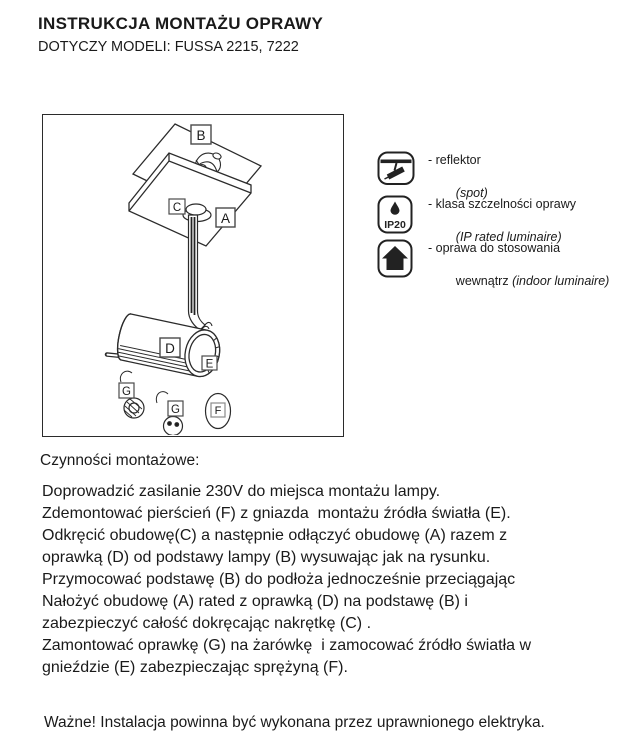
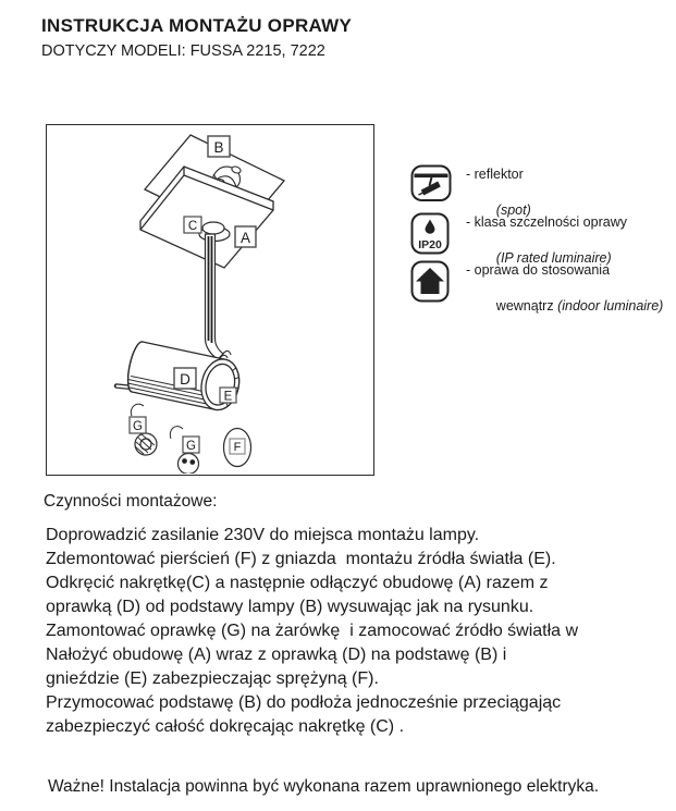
  INSTRUKCJA MONTAŻU OPRAWY
  DOTYCZY MODELI: FUSSA 2215, 7222
  B
  A
  C
  D
  E
  G
  G
  F
  - reflektor
  (spot)
  IP20
  - klasa szczelności oprawy
  (IP rated luminaire)
  - oprawa do stosowania
  wewnątrz (indoor luminaire)
  Czynności montażowe:
  Doprowadzić zasilanie 230V do miejsca montażu lampy.
  Zdemontować pierścień (F) z gniazda montażu źródła światła (E).
- Odkręcić obudowę(C) a następnie odłączyć obudowę (A) razem z
+ Odkręcić nakrętkę(C) a następnie odłączyć obudowę (A) razem z
  oprawką (D) od podstawy lampy (B) wysuwając jak na rysunku.
- Przymocować podstawę (B) do podłoża jednocześnie przeciągając
+ Zamontować oprawkę (G) na żarówkę i zamocować źródło światła w
- Nałożyć obudowę (A) rated z oprawką (D) na podstawę (B) i
+ Nałożyć obudowę (A) wraz z oprawką (D) na podstawę (B) i
- zabezpieczyć całość dokręcając nakrętkę (C) .
+ gnieździe (E) zabezpieczając sprężyną (F).
- Zamontować oprawkę (G) na żarówkę i zamocować źródło światła w
+ Przymocować podstawę (B) do podłoża jednocześnie przeciągając
- gnieździe (E) zabezpieczając sprężyną (F).
+ zabezpieczyć całość dokręcając nakrętkę (C) .
- Ważne! Instalacja powinna być wykonana przez uprawnionego elektryka.
+ Ważne! Instalacja powinna być wykonana razem uprawnionego elektryka.
